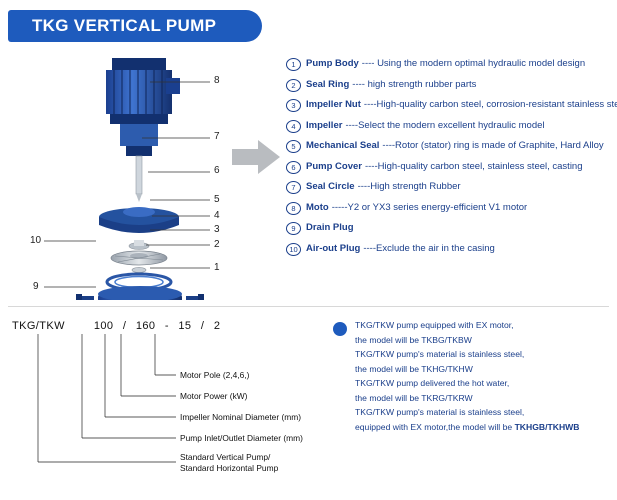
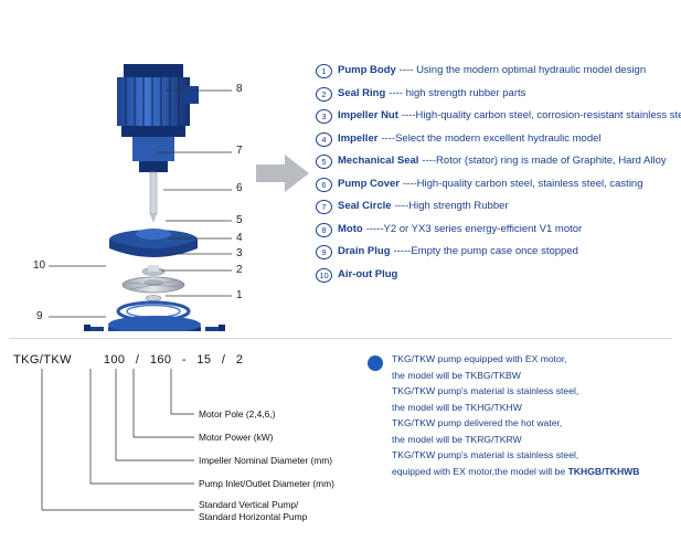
- TKG VERTICAL PUMP
  8
  7
  6
  5
  4
  3
  2
  1
  10
  9
  1
  Pump Body
  ---- Using the modern optimal hydraulic model design
  2
  Seal Ring
  ---- high strength rubber parts
  3
  Impeller Nut
  ----High-quality carbon steel, corrosion-resistant stainless st
  4
  Impeller
  ----Select the modern excellent hydraulic model
  5
  Mechanical Seal
  ----Rotor (stator) ring is made of Graphite, Hard Alloy
  6
  Pump Cover
  ----High-quality carbon steel, stainless steel, casting
  7
  Seal Circle
  ----High strength Rubber
  8
  Moto
  -----Y2 or YX3 series energy-efficient V1 motor
  9
  Drain Plug
+ -----Empty the pump case once stopped
  10
  Air-out Plug
- ----Exclude the air in the casing
  TKG/TKW 100 / 160 - 15 / 2
  Motor Pole (2,4,6,)
  Motor Power (kW)
  Impeller Nominal Diameter (mm)
  Pump Inlet/Outlet Diameter (mm)
  Standard Vertical Pump/
  Standard Horizontal Pump
  TKG/TKW pump equipped with EX motor,
  the model will be TKBG/TKBW
  TKG/TKW pump's material is stainless steel,
  the model will be TKHG/TKHW
  TKG/TKW pump delivered the hot water,
  the model will be TKRG/TKRW
  TKG/TKW pump's material is stainless steel,
  equipped with EX motor,the model will be TKHGB/TKHWB
